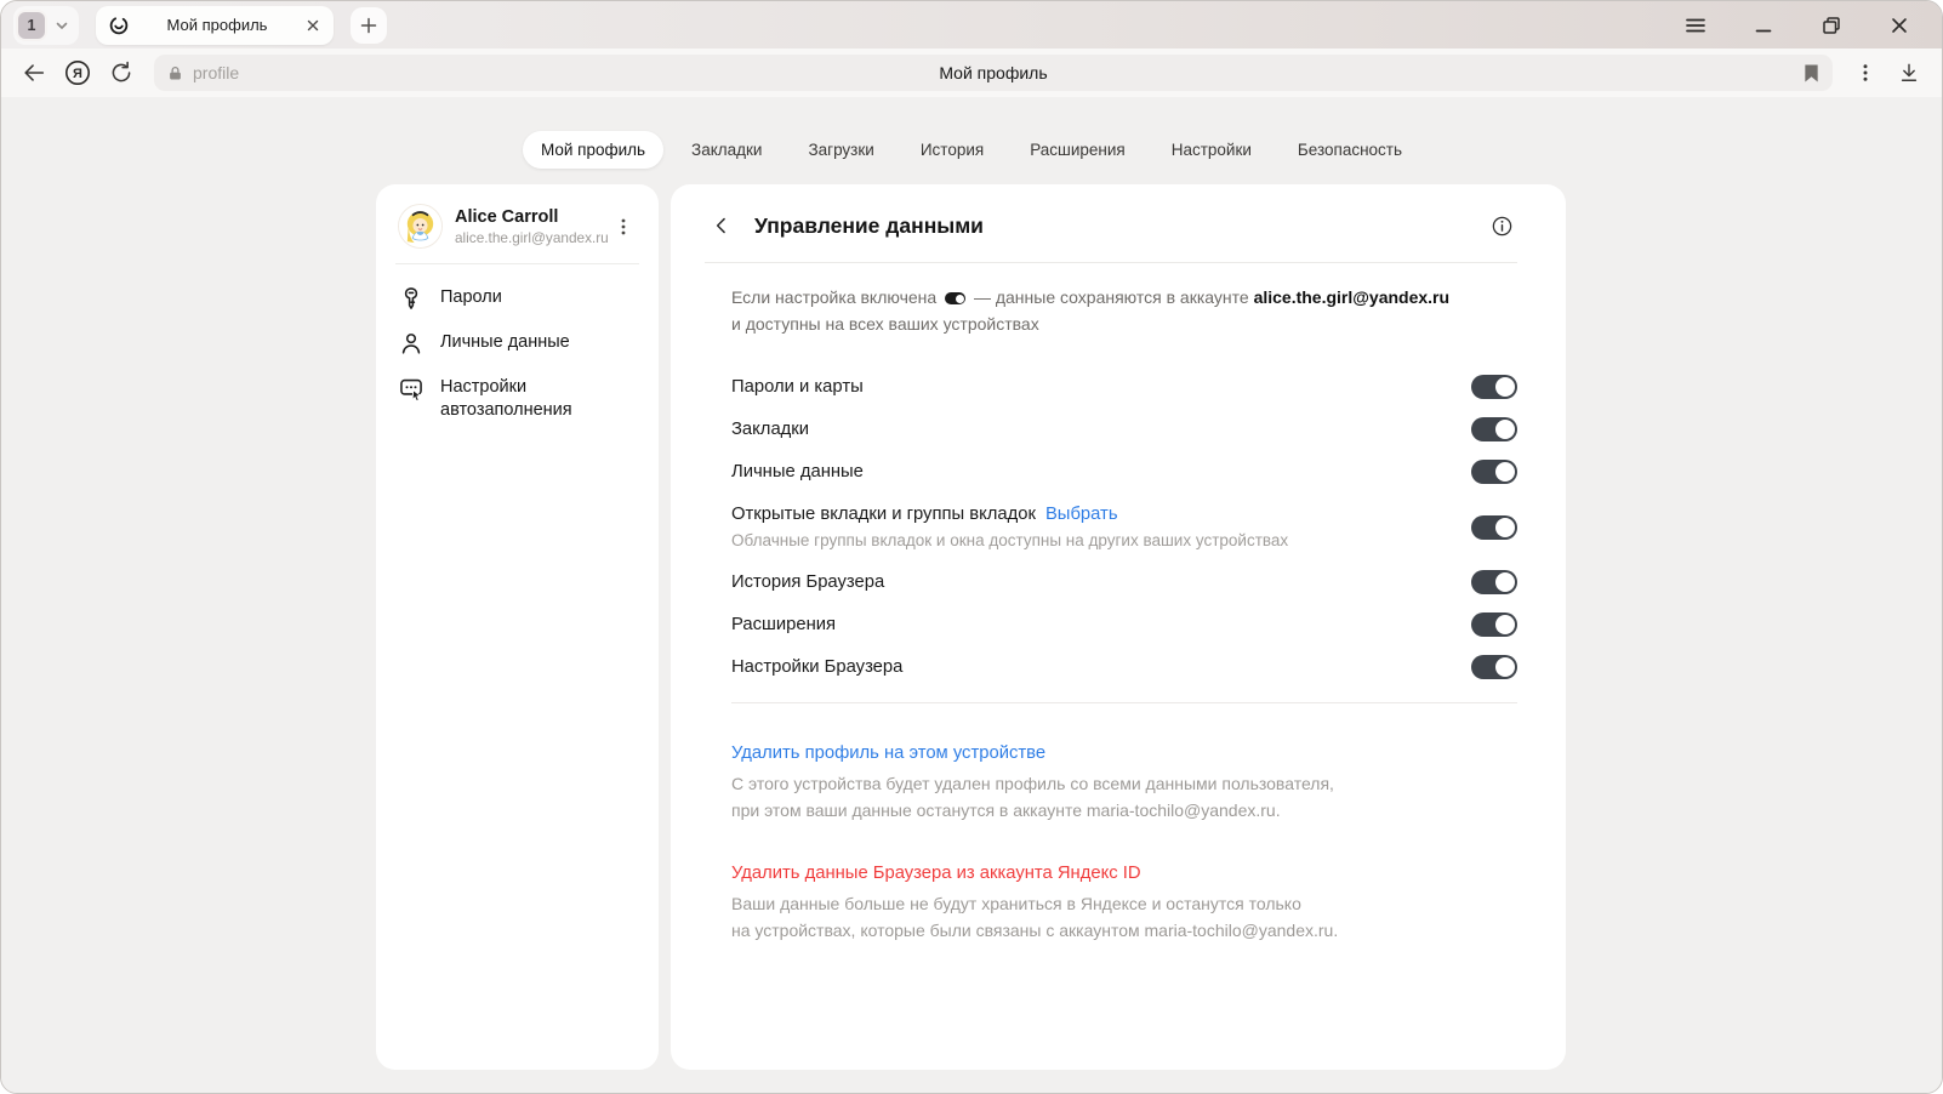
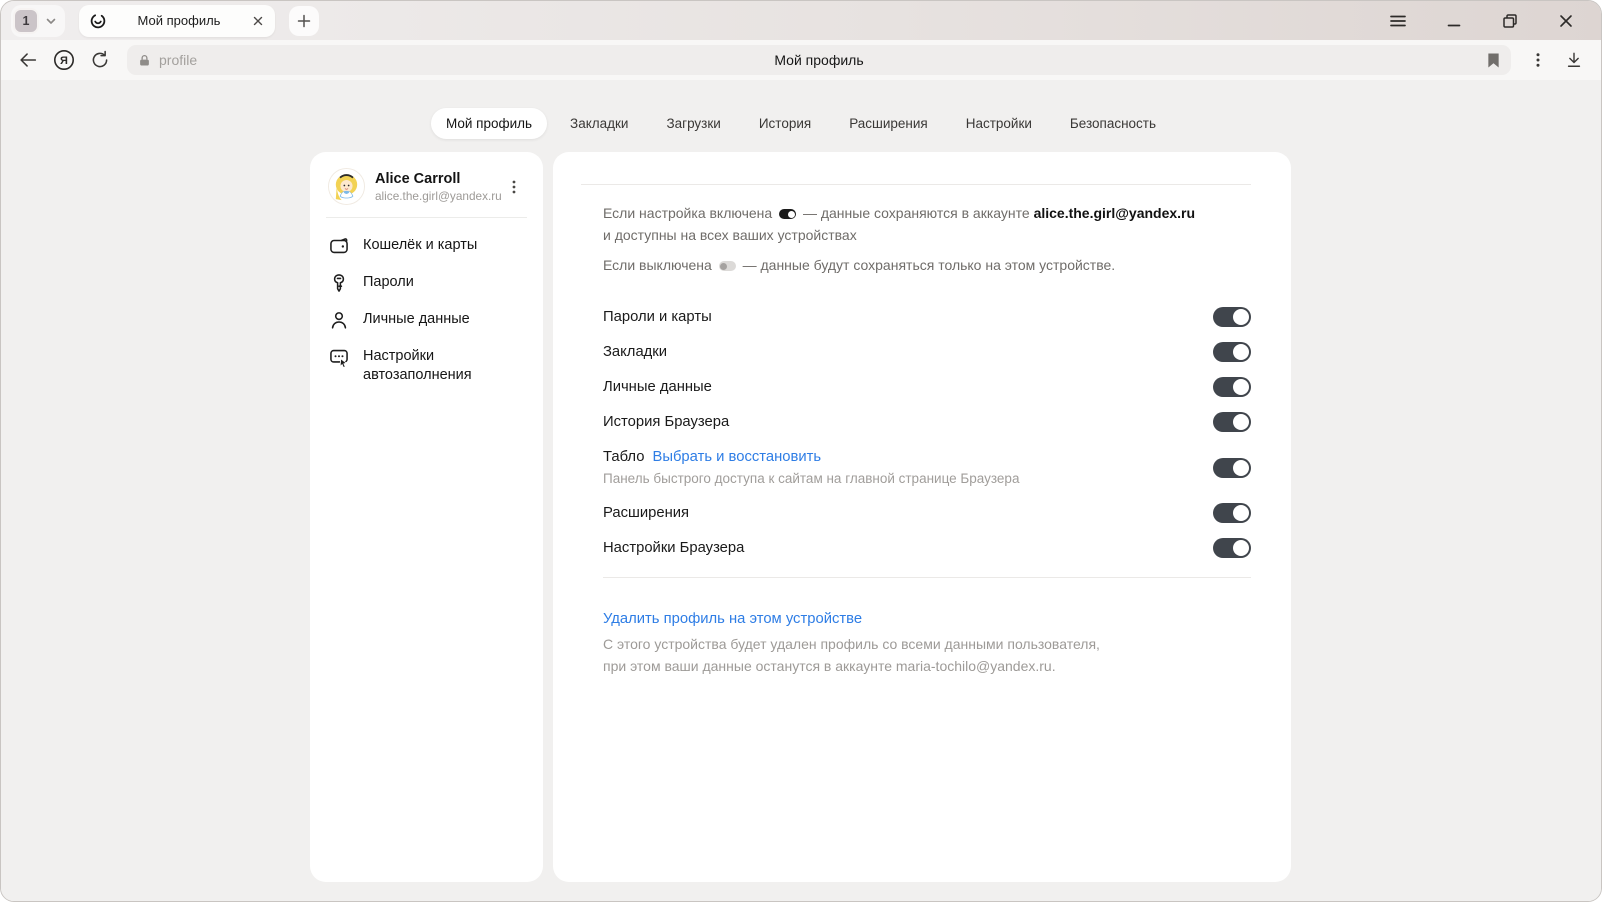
  1
  Мой профиль
  Я
  profile
  Мой профиль
  Мой профиль
  Закладки
  Загрузки
  История
  Расширения
  Настройки
  Безопасность
  Alice Carroll
  alice.the.girl@yandex.ru
+ Кошелёк и карты
  Пароли
  Личные данные
  Настройки автозаполнения
- Управление данными
  Если настройка включена — данные сохраняются в аккаунте alice.the.girl@yandex.ru
  и доступны на всех ваших устройствах
+ Если выключена — данные будут сохраняться только на этом устройстве.
  Пароли и карты
  Закладки
  Личные данные
- Открытые вкладки и группы вкладок Выбрать
- Облачные группы вкладок и окна доступны на других ваших устройствах
  История Браузера
+ Табло Выбрать и восстановить
+ Панель быстрого доступа к сайтам на главной странице Браузера
  Расширения
  Настройки Браузера
  Удалить профиль на этом устройстве
  С этого устройства будет удален профиль со всеми данными пользователя,
  при этом ваши данные останутся в аккаунте maria-tochilo@yandex.ru.
- Удалить данные Браузера из аккаунта Яндекс ID
- Ваши данные больше не будут храниться в Яндексе и останутся только
- на устройствах, которые были связаны с аккаунтом maria-tochilo@yandex.ru.
